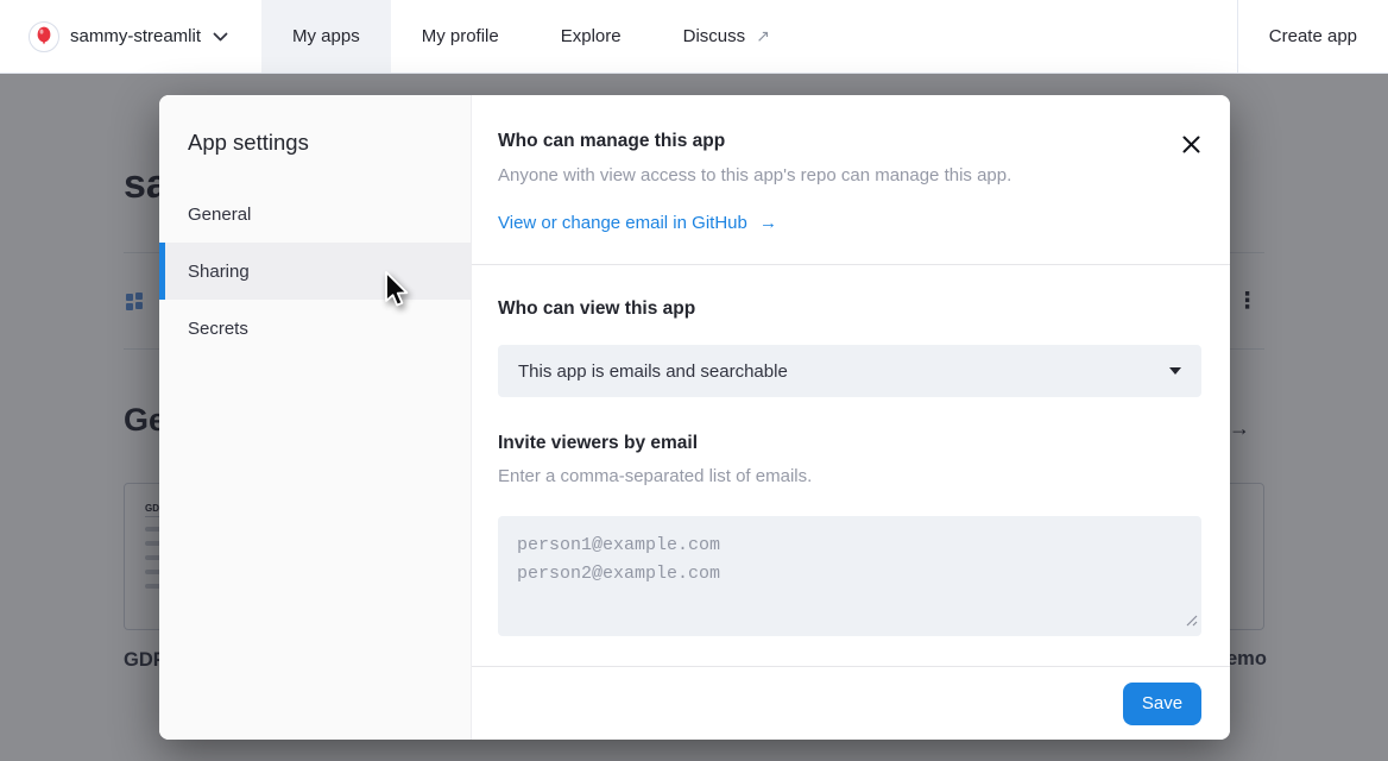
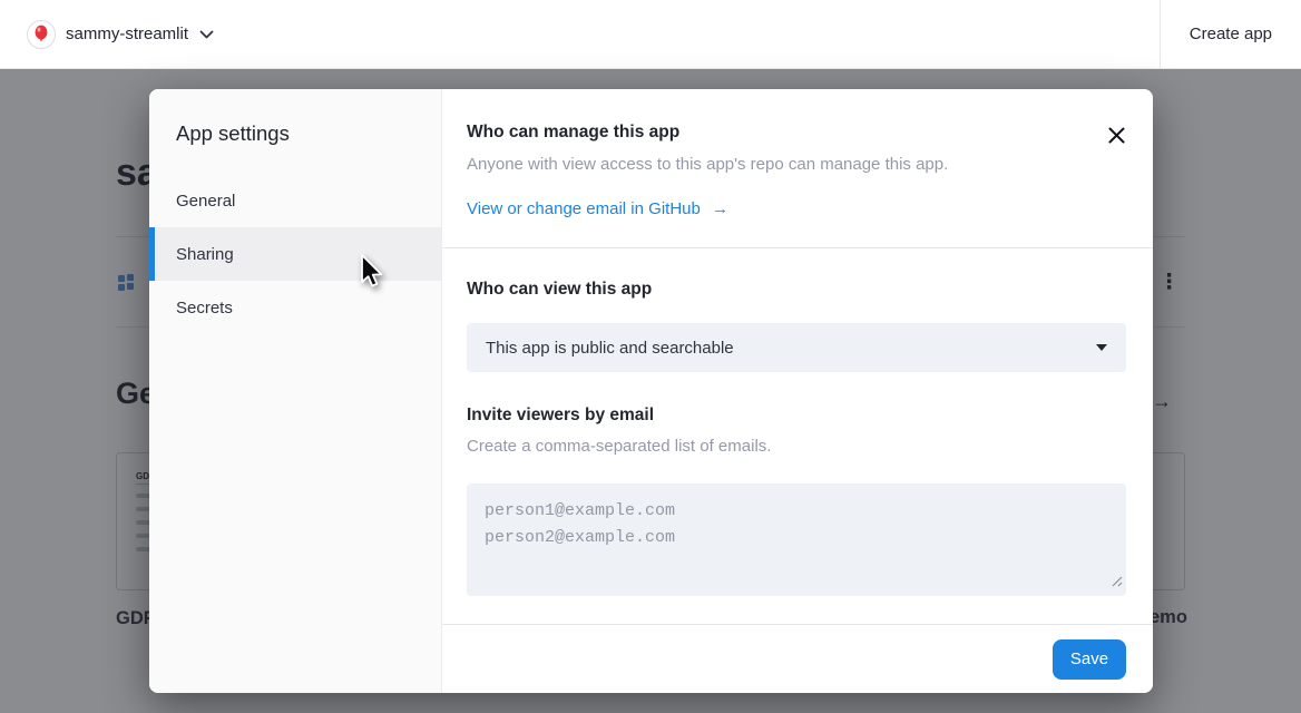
  sa
  ⋮
  →
  GD
  emo
  sammy-streamlit
- My apps
- My profile
- Explore
- Discuss
- ↗
  Create app
  App settings
  General
  Sharing
  Secrets
  Who can manage this app
  Anyone with view access to this app's repo can manage this app.
  View or change email in GitHub →
  Who can view this app
- This app is emails and searchable
+ This app is public and searchable
  Invite viewers by email
- Enter a comma-separated list of emails.
+ Create a comma-separated list of emails.
  person1@example.com
  person2@example.com
  Save
